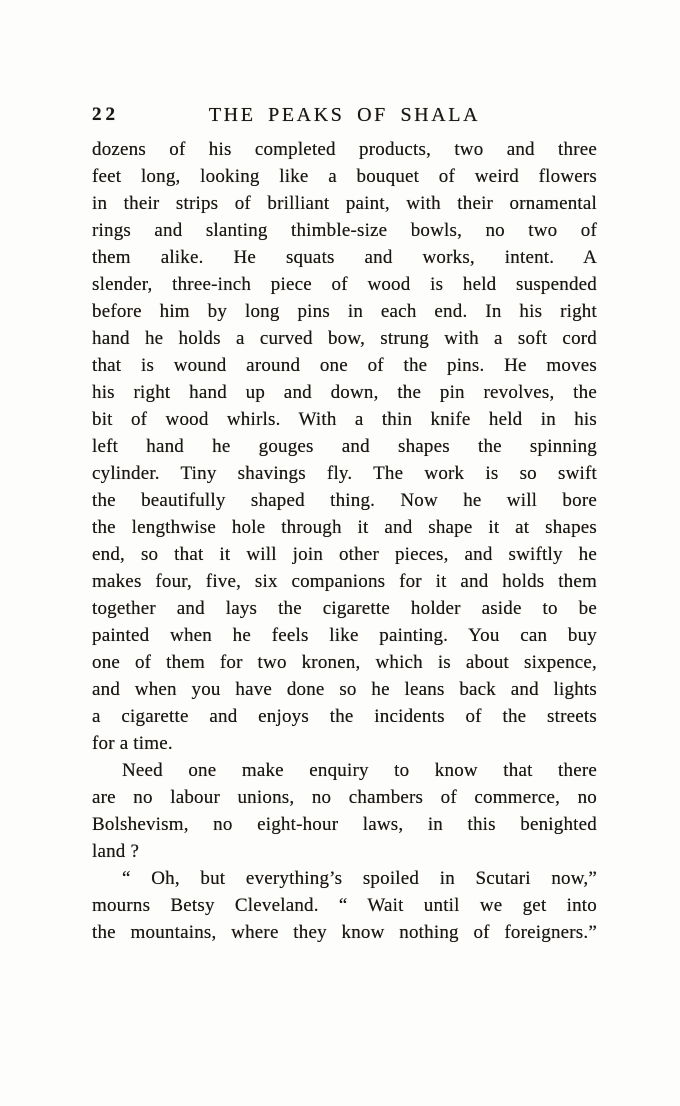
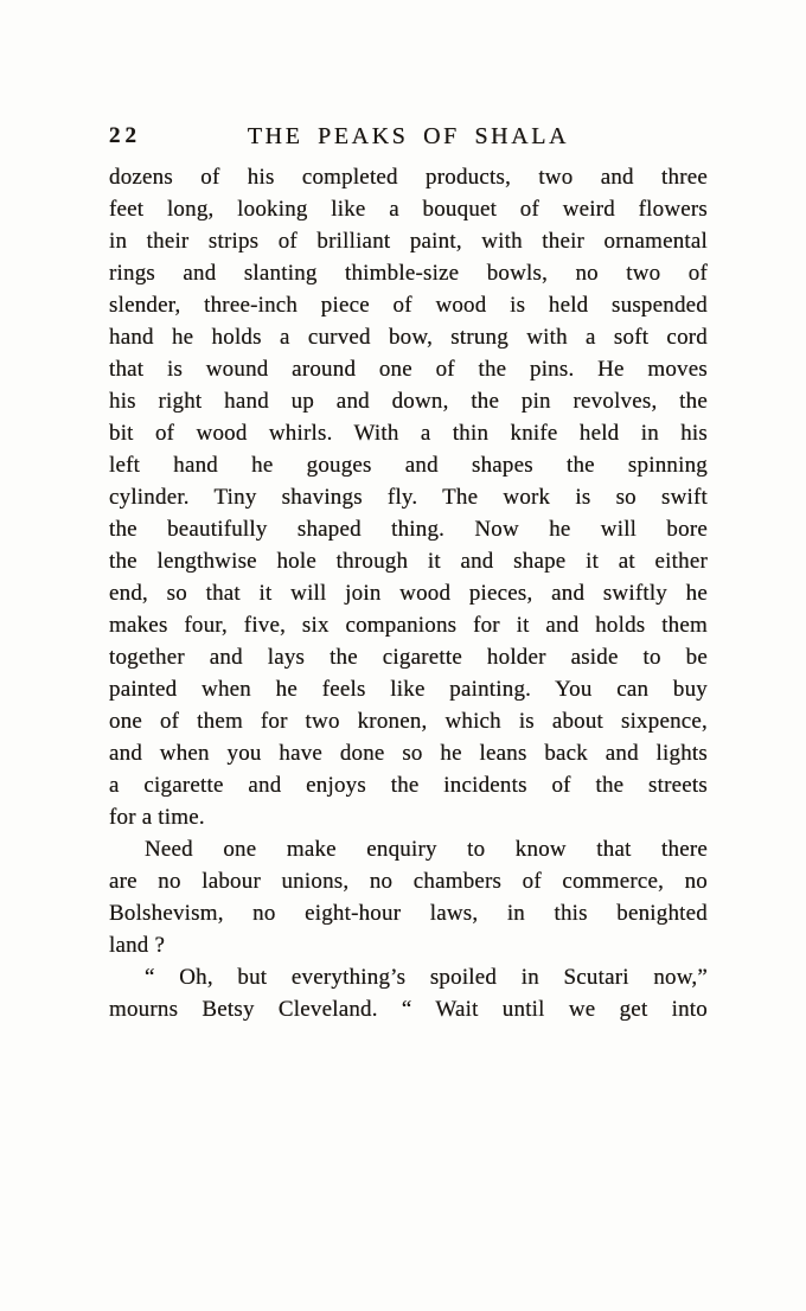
  22
  THE PEAKS OF SHALA
  dozens of his completed products, two and three
  feet long, looking like a bouquet of weird flowers
  in their strips of brilliant paint, with their ornamental
  rings and slanting thimble-size bowls, no two of
- them alike. He squats and works, intent. A
  slender, three-inch piece of wood is held suspended
- before him by long pins in each end. In his right
  hand he holds a curved bow, strung with a soft cord
  that is wound around one of the pins. He moves
  his right hand up and down, the pin revolves, the
  bit of wood whirls. With a thin knife held in his
  left hand he gouges and shapes the spinning
  cylinder. Tiny shavings fly. The work is so swift
  the beautifully shaped thing. Now he will bore
- the lengthwise hole through it and shape it at shapes
+ the lengthwise hole through it and shape it at either
- end, so that it will join other pieces, and swiftly he
+ end, so that it will join wood pieces, and swiftly he
  makes four, five, six companions for it and holds them
  together and lays the cigarette holder aside to be
  painted when he feels like painting. You can buy
  one of them for two kronen, which is about sixpence,
  and when you have done so he leans back and lights
  a cigarette and enjoys the incidents of the streets
  for a time.
  Need one make enquiry to know that there
  are no labour unions, no chambers of commerce, no
  Bolshevism, no eight-hour laws, in this benighted
  land ?
  “ Oh, but everything’s spoiled in Scutari now,”
  mourns Betsy Cleveland. “ Wait until we get into
- the mountains, where they know nothing of foreigners.”
